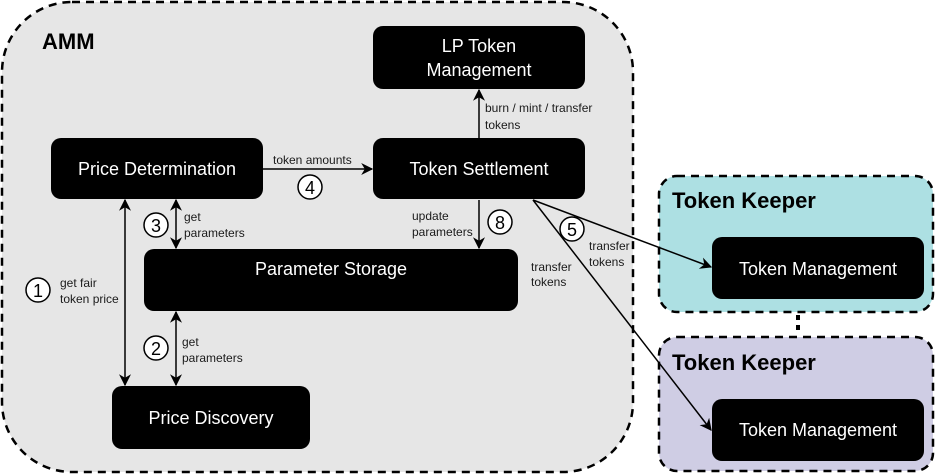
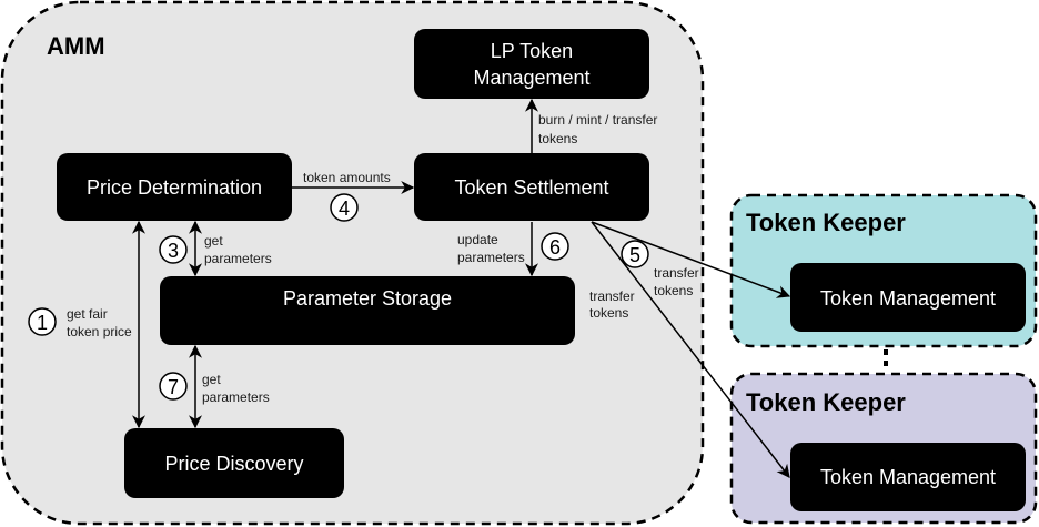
  AMM
  Token Keeper
  Token Keeper
  LP Token
  Management
  Price Determination
  Token Settlement
  Parameter Storage
  Price Discovery
  Token Management
  Token Management
  burn / mint / transfer
  tokens
  token amounts
  4
  1
  get fair
  token price
  3
  get
  parameters
- 2
+ 7
  get
  parameters
  update
  parameters
- 8
+ 6
  5
  transfer
  tokens
  transfer
  tokens
